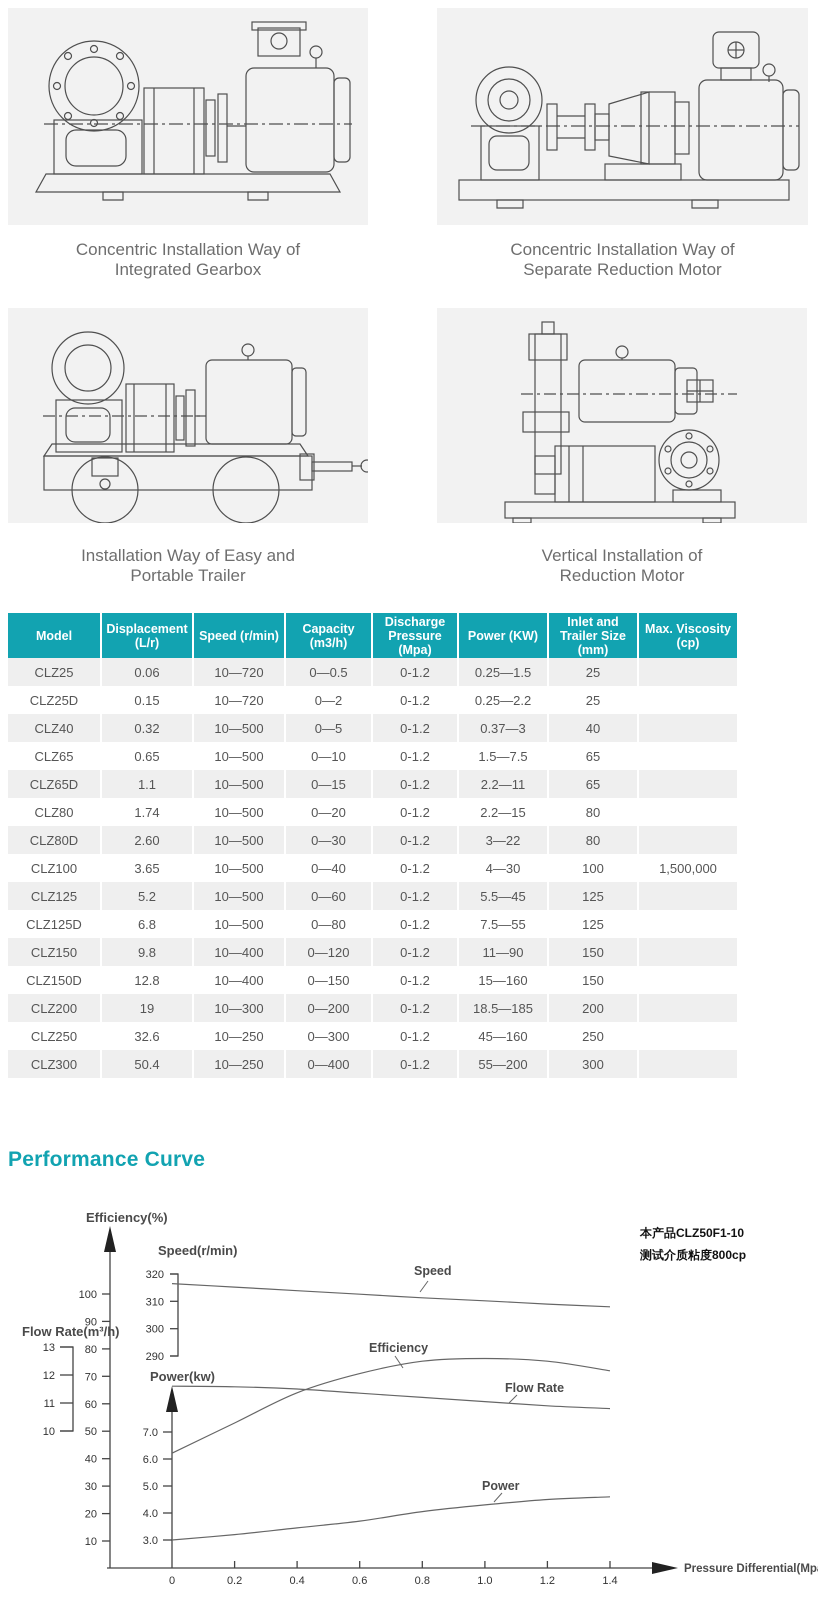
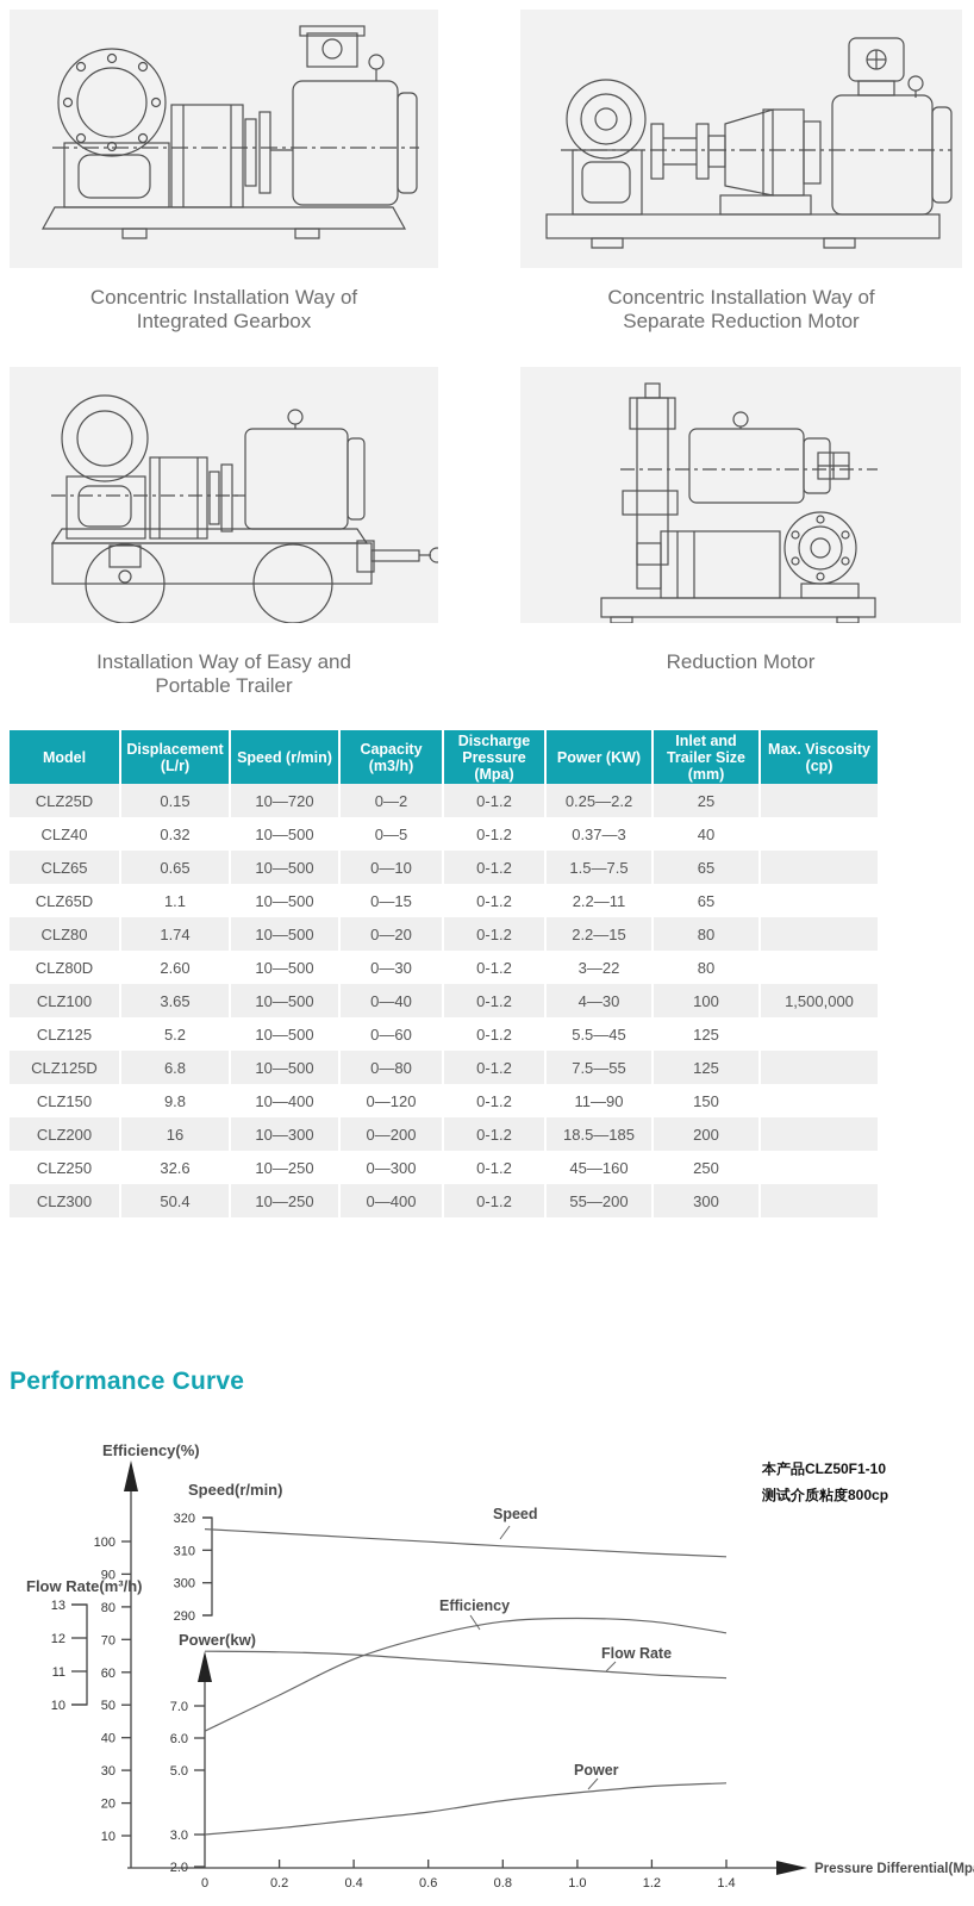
  Concentric Installation Way of
  Integrated Gearbox
  Concentric Installation Way of
  Separate Reduction Motor
  Installation Way of Easy and
  Portable Trailer
- Vertical Installation of
  Reduction Motor
  Model	Displacement (L/r)	Speed (r/min)	Capacity (m3/h)	Discharge Pressure (Mpa)	Power (KW)	Inlet and Trailer Size (mm)	Max. Viscosity (cp)
- CLZ25	0.06	10—720	0—0.5	0-1.2	0.25—1.5	25
  CLZ25D	0.15	10—720	0—2	0-1.2	0.25—2.2	25
  CLZ40	0.32	10—500	0—5	0-1.2	0.37—3	40
  CLZ65	0.65	10—500	0—10	0-1.2	1.5—7.5	65
  CLZ65D	1.1	10—500	0—15	0-1.2	2.2—11	65
  CLZ80	1.74	10—500	0—20	0-1.2	2.2—15	80
  CLZ80D	2.60	10—500	0—30	0-1.2	3—22	80
  CLZ100	3.65	10—500	0—40	0-1.2	4—30	100	1,500,000
  CLZ125	5.2	10—500	0—60	0-1.2	5.5—45	125
  CLZ125D	6.8	10—500	0—80	0-1.2	7.5—55	125
  CLZ150	9.8	10—400	0—120	0-1.2	11—90	150
- CLZ150D	12.8	10—400	0—150	0-1.2	15—160	150
- CLZ200	19	10—300	0—200	0-1.2	18.5—185	200
+ CLZ200	16	10—300	0—200	0-1.2	18.5—185	200
  CLZ250	32.6	10—250	0—300	0-1.2	45—160	250
  CLZ300	50.4	10—250	0—400	0-1.2	55—200	300
  Performance Curve
  Efficiency(%)
  Speed(r/min)
  Flow Rate(m³/h)
  Power(kw)
  Pressure Differential(Mp
  10
  20
  30
  40
  50
  60
  70
  80
  90
  100
  290
  300
  310
  320
  10
  11
  12
  13
  3.0
- 4.0
+ 2.0
  5.0
  6.0
  7.0
  0
  0.2
  0.4
  0.6
  0.8
  1.0
  1.2
  1.4
  Speed
  Efficiency
  Flow Rate
  Power
  本产品CLZ50F1-10
  测试介质粘度800cp
